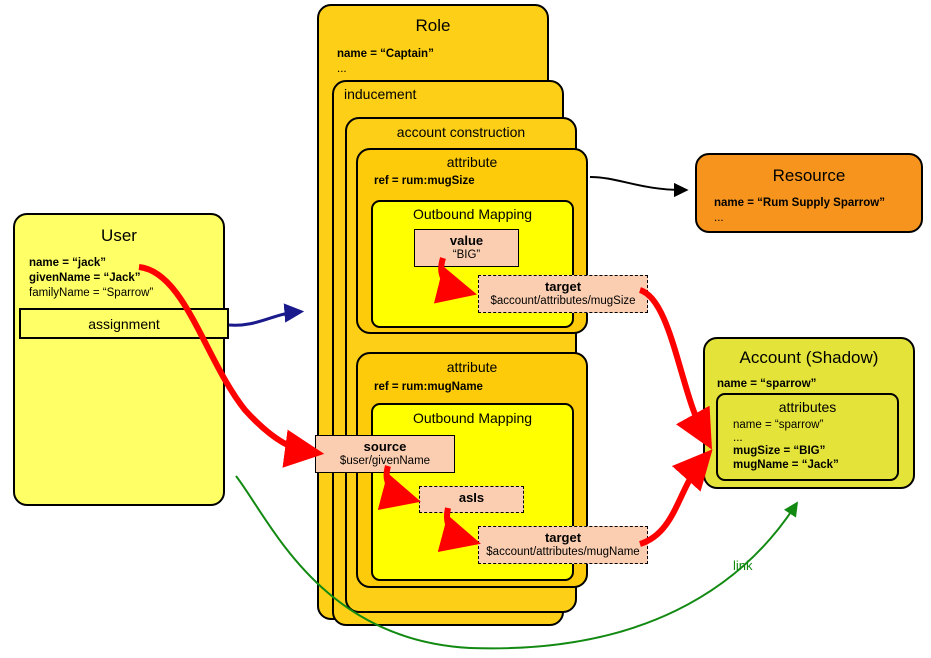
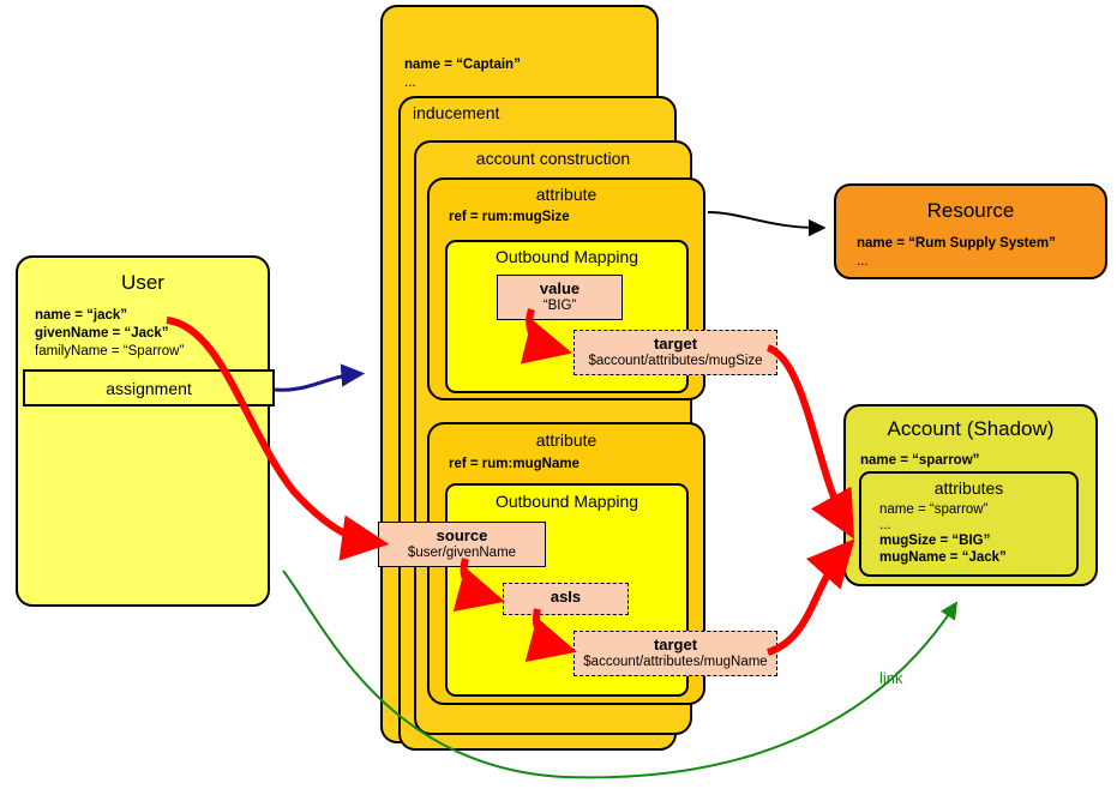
- Role
  name = “Captain”
  ...
  inducement
  account construction
  attribute
  ref = rum:mugSize
  Outbound Mapping
  value
  “BIG”
  target
  $account/attributes/mugSize
  attribute
  ref = rum:mugName
  Outbound Mapping
  source
  $user/givenName
  asIs
  target
  $account/attributes/mugName
  User
  name = “jack”
  givenName = “Jack”
  familyName = “Sparrow”
  assignment
  Resource
- name = “Rum Supply Sparrow”
+ name = “Rum Supply System”
  ...
  Account (Shadow)
  name = “sparrow”
  attributes
  name = “sparrow”
  ...
  mugSize = “BIG”
  mugName = “Jack”
  ...
  link
